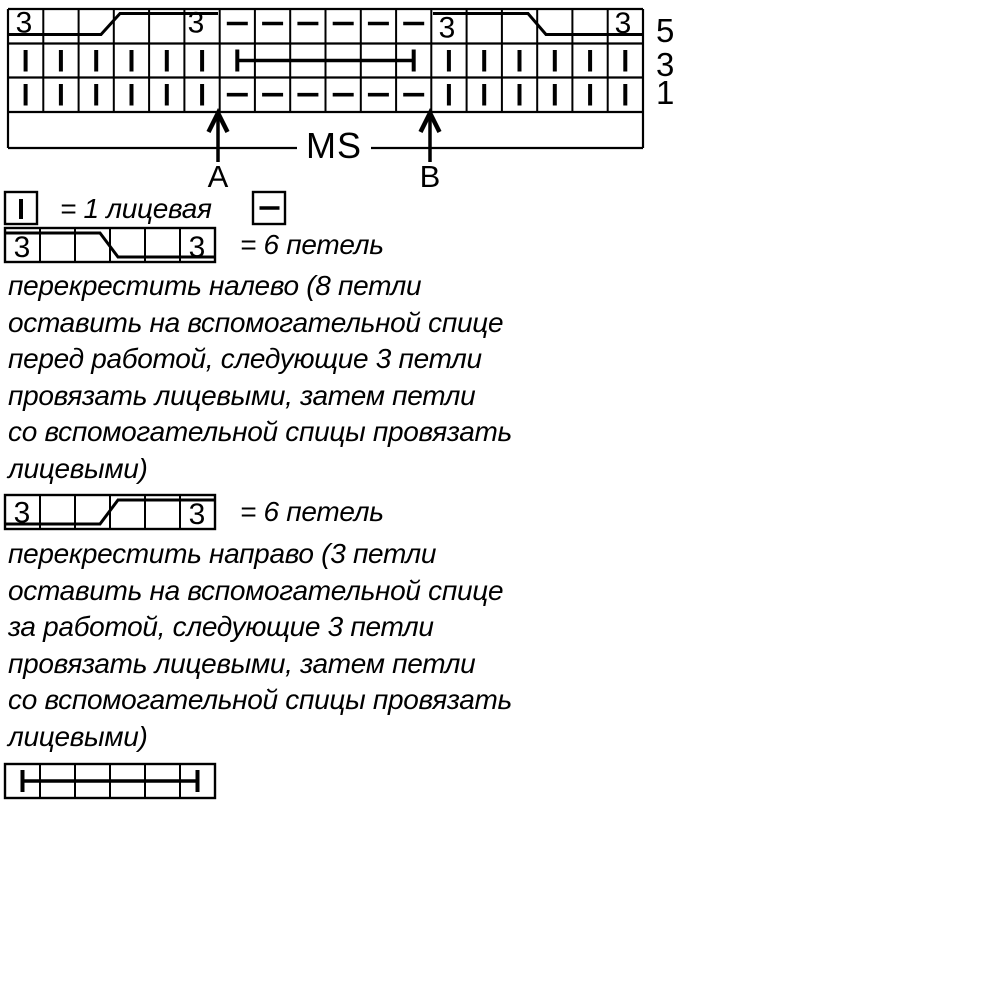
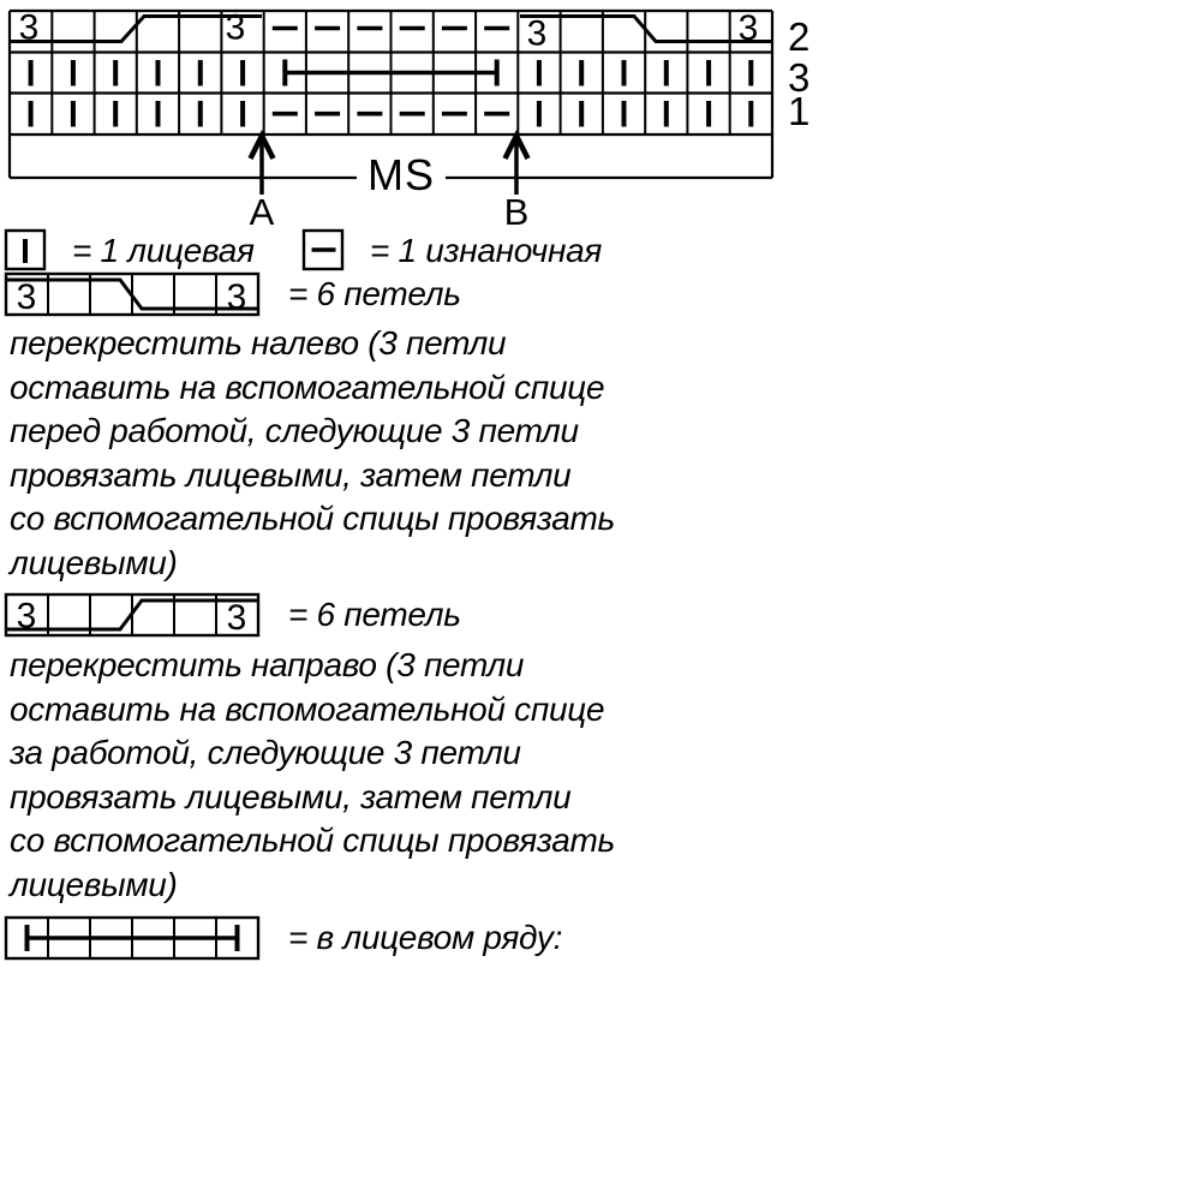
  3
  3
  3
  3
- 5
+ 2
  3
  1
  MS
  A
  B
  = 1 лицевая
+ = 1 изнаночная
  3
  3
  = 6 петель
- перекрестить налево (8 петли
+ перекрестить налево (3 петли
  оставить на вспомогательной спице
  перед работой, следующие 3 петли
  провязать лицевыми, затем петли
  со вспомогательной спицы провязать
  лицевыми)
  3
  3
  = 6 петель
  перекрестить направо (3 петли
  оставить на вспомогательной спице
  за работой, следующие 3 петли
  провязать лицевыми, затем петли
  со вспомогательной спицы провязать
  лицевыми)
+ = в лицевом ряду:
